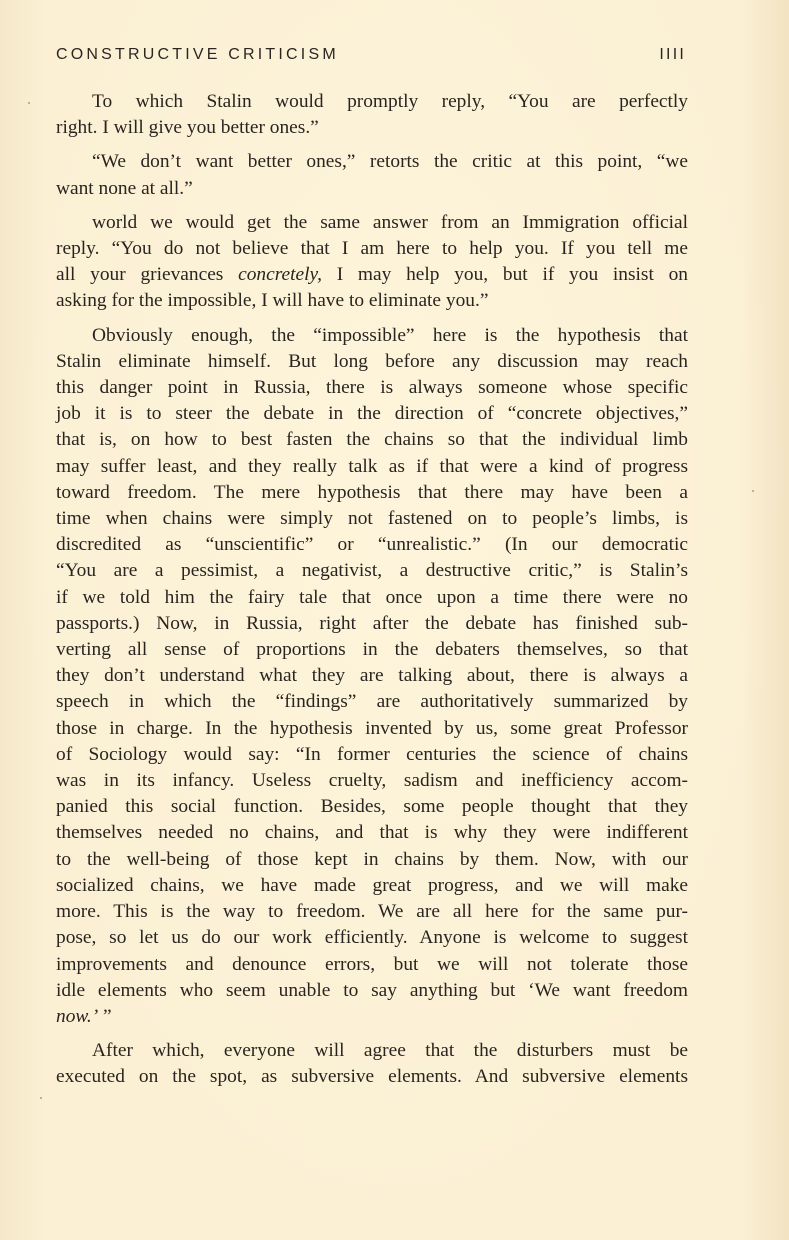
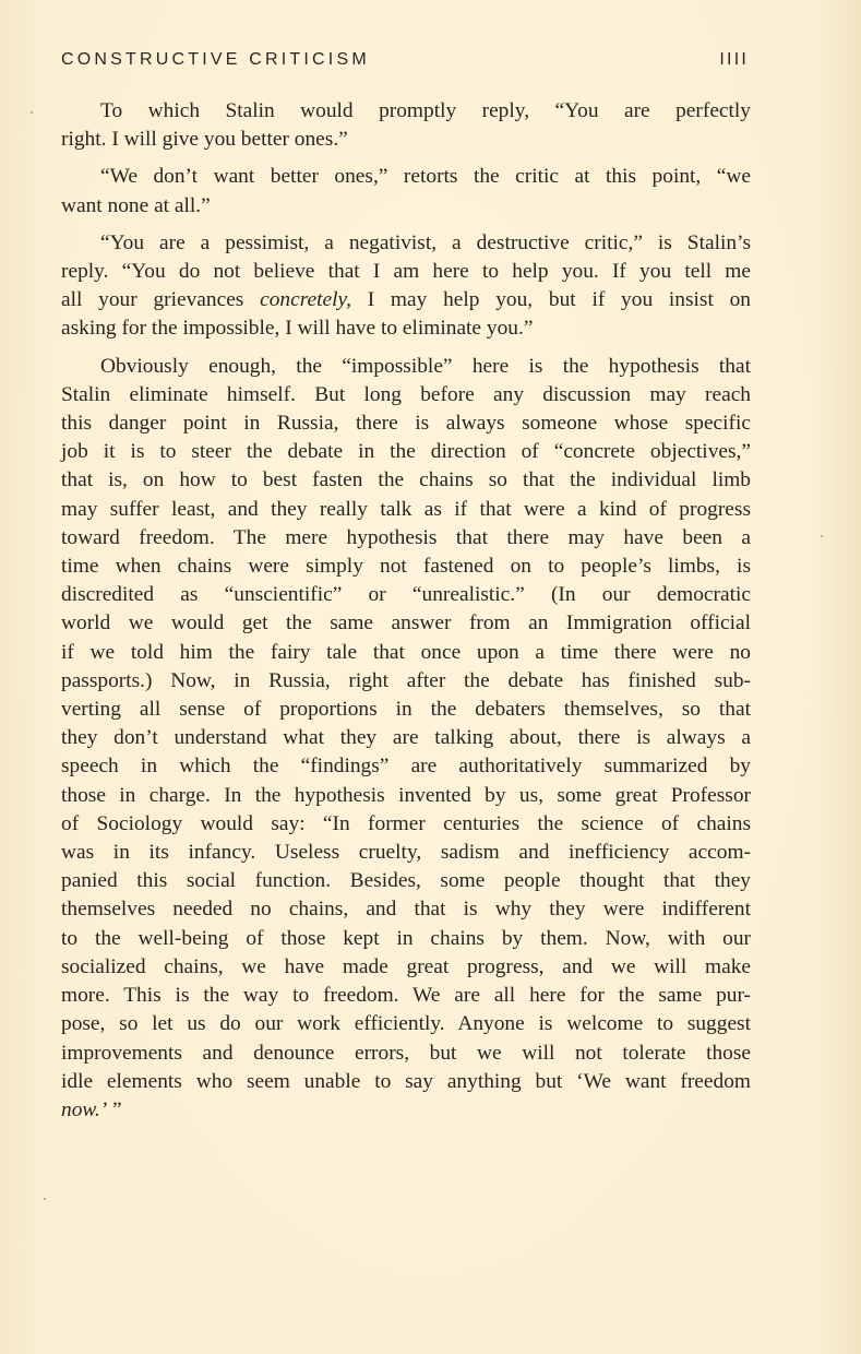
  CONSTRUCTIVE CRITICISM
  IIII
  To which Stalin would promptly reply, “You are perfectly
  right. I will give you better ones.”
  “We don’t want better ones,” retorts the critic at this point, “we
  want none at all.”
- world we would get the same answer from an Immigration official
+ “You are a pessimist, a negativist, a destructive critic,” is Stalin’s
  reply. “You do not believe that I am here to help you. If you tell me
  all your grievances concretely, I may help you, but if you insist on
  asking for the impossible, I will have to eliminate you.”
  Obviously enough, the “impossible” here is the hypothesis that
  Stalin eliminate himself. But long before any discussion may reach
  this danger point in Russia, there is always someone whose specific
  job it is to steer the debate in the direction of “concrete objectives,”
  that is, on how to best fasten the chains so that the individual limb
  may suffer least, and they really talk as if that were a kind of progress
  toward freedom. The mere hypothesis that there may have been a
  time when chains were simply not fastened on to people’s limbs, is
  discredited as “unscientific” or “unrealistic.” (In our democratic
- “You are a pessimist, a negativist, a destructive critic,” is Stalin’s
+ world we would get the same answer from an Immigration official
  if we told him the fairy tale that once upon a time there were no
  passports.) Now, in Russia, right after the debate has finished sub-
  verting all sense of proportions in the debaters themselves, so that
  they don’t understand what they are talking about, there is always a
  speech in which the “findings” are authoritatively summarized by
  those in charge. In the hypothesis invented by us, some great Professor
  of Sociology would say: “In former centuries the science of chains
  was in its infancy. Useless cruelty, sadism and inefficiency accom-
  panied this social function. Besides, some people thought that they
  themselves needed no chains, and that is why they were indifferent
  to the well-being of those kept in chains by them. Now, with our
  socialized chains, we have made great progress, and we will make
  more. This is the way to freedom. We are all here for the same pur-
  pose, so let us do our work efficiently. Anyone is welcome to suggest
  improvements and denounce errors, but we will not tolerate those
  idle elements who seem unable to say anything but ‘We want freedom
  now.’ ”
- After which, everyone will agree that the disturbers must be
- executed on the spot, as subversive elements. And subversive elements
